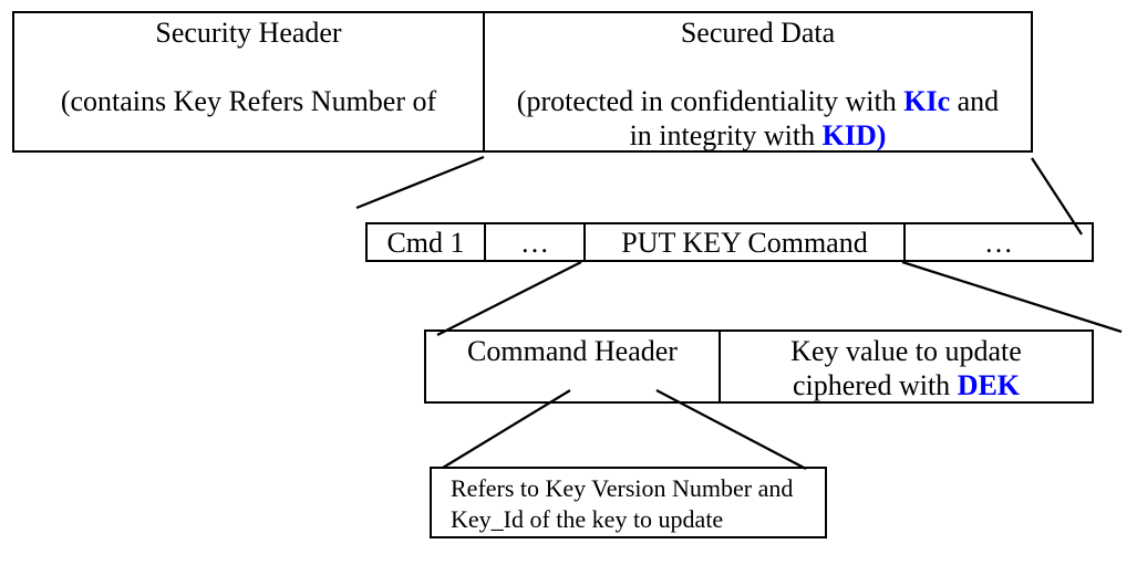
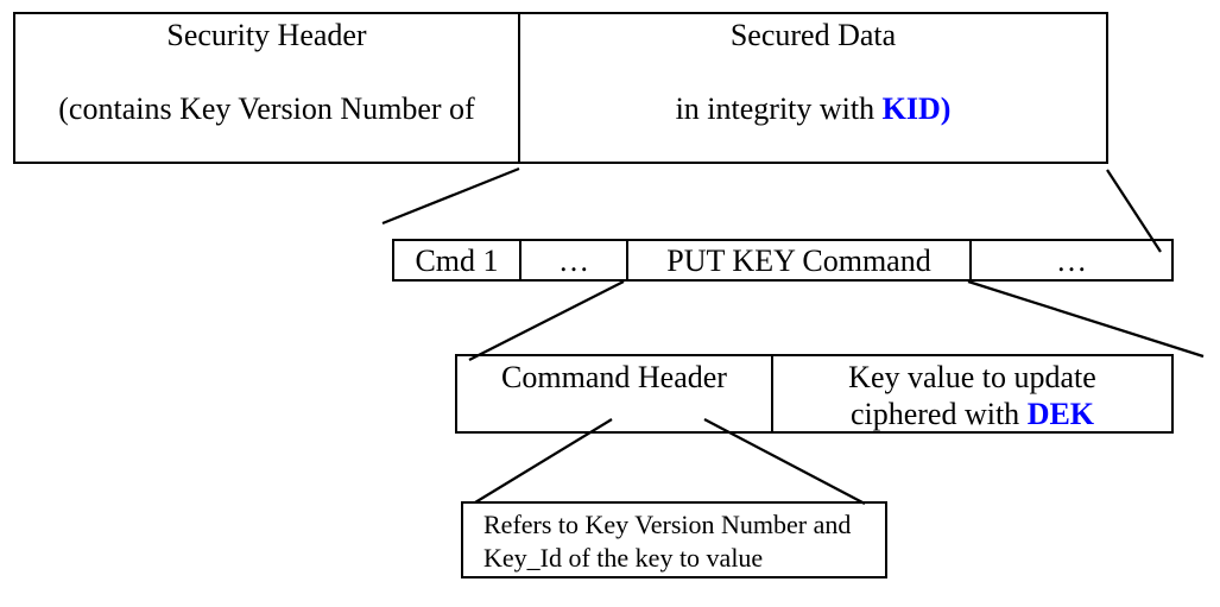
  Security Header
- (contains Key Refers Number of
+ (contains Key Version Number of
  Secured Data
- (protected in confidentiality with KIc and
  in integrity with KID)
  Cmd 1
  …
  PUT KEY Command
  …
  Command Header
  Key value to update
  ciphered with DEK
  Refers to Key Version Number and
- Key_Id of the key to update
+ Key_Id of the key to value
